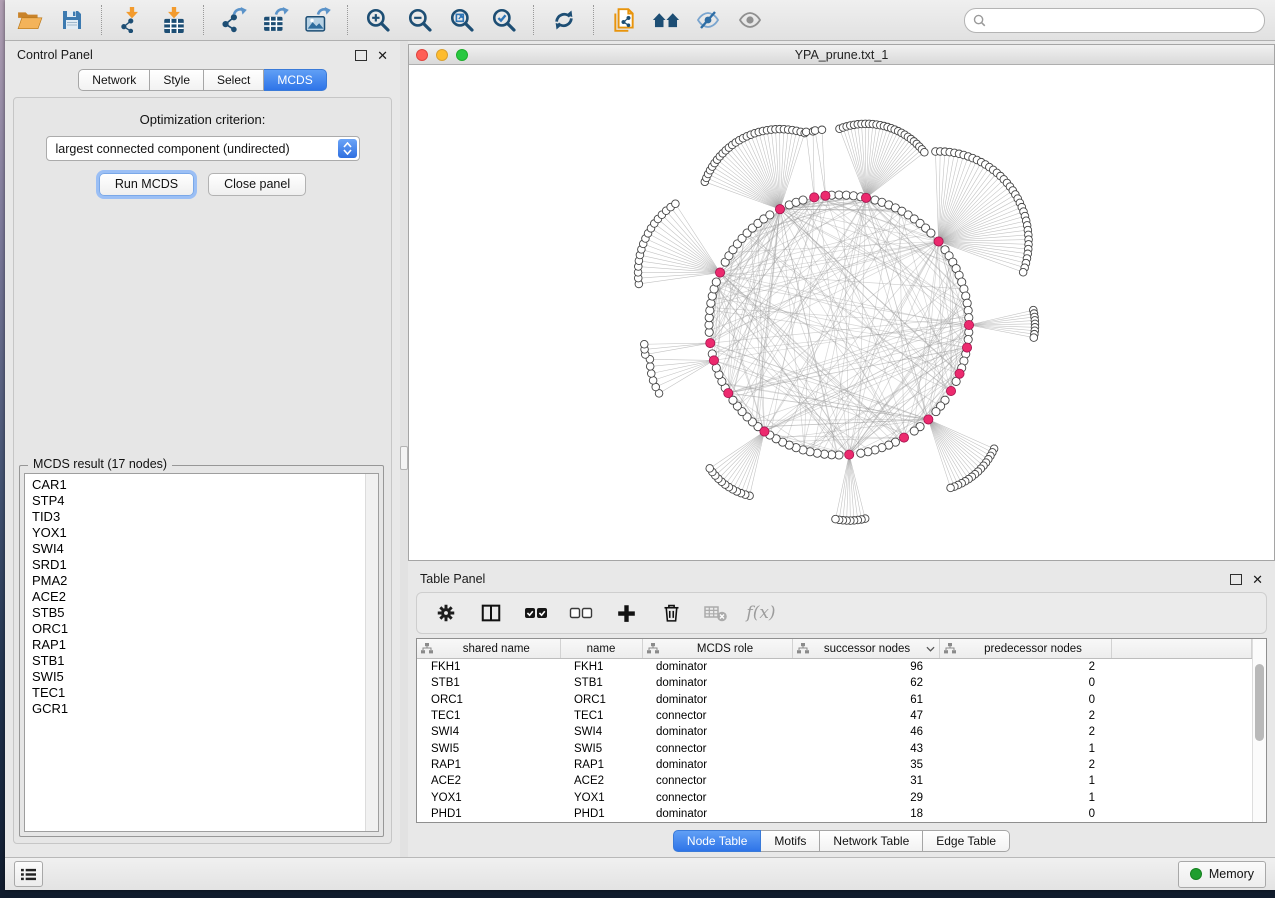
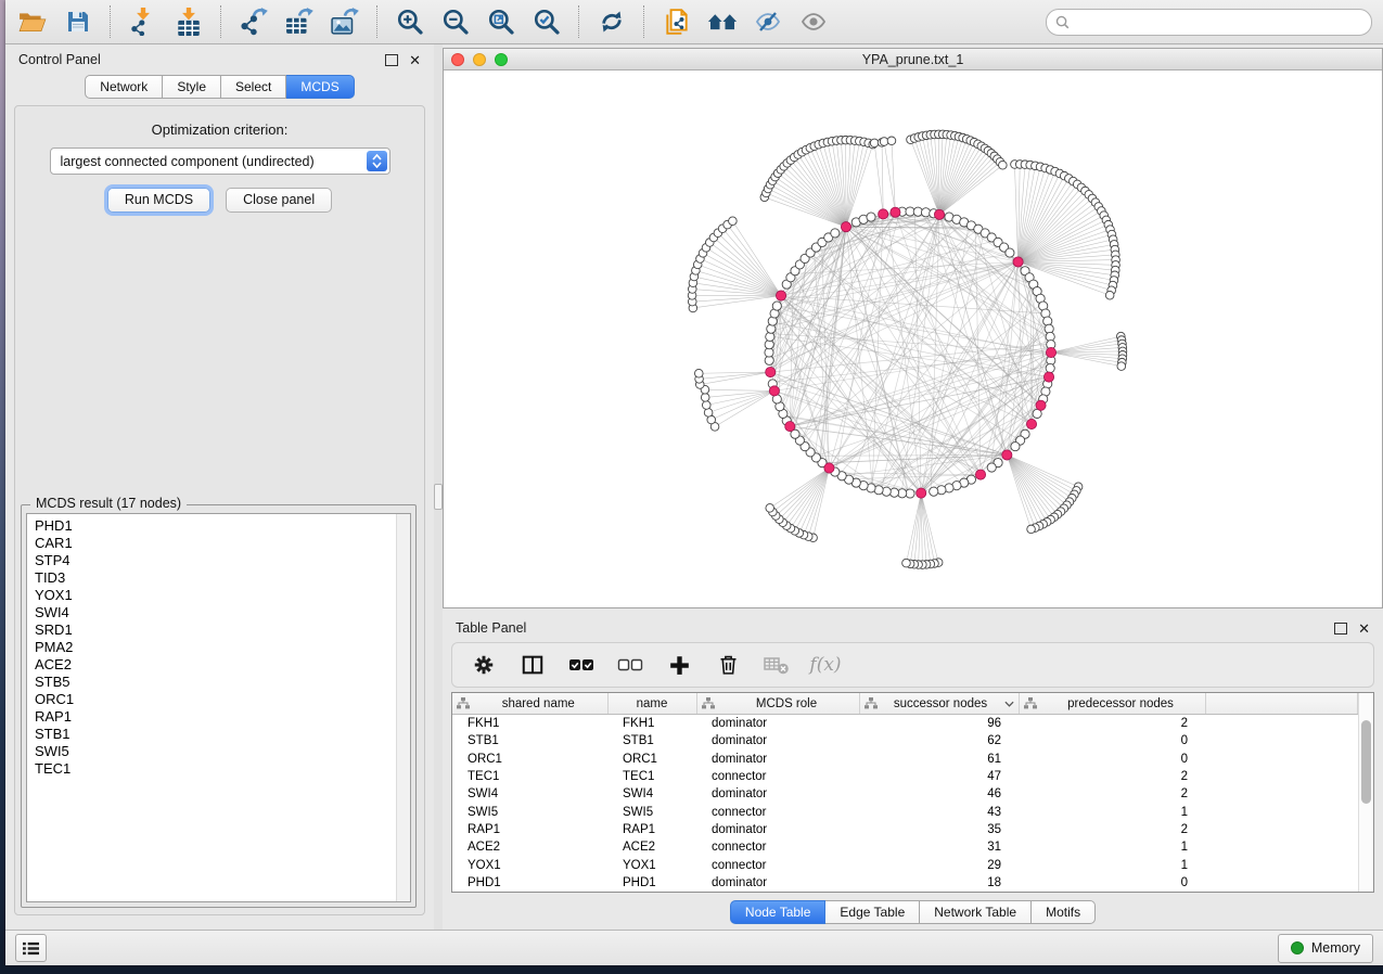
  Control Panel
  ✕
  Network
  Style
  Select
  MCDS
  Optimization criterion:
  largest connected component (undirected)
  Run MCDS
  Close panel
  MCDS result (17 nodes)
+ PHD1
  CAR1
  STP4
  TID3
  YOX1
  SWI4
  SRD1
  PMA2
  ACE2
  STB5
  ORC1
  RAP1
  STB1
  SWI5
  TEC1
- GCR1
  YPA_prune.txt_1
  Table Panel
  ✕
  f(x)
  shared name	name	MCDS role	successor nodes	predecessor nodes
  FKH1	FKH1	dominator	96	2
  STB1	STB1	dominator	62	0
  ORC1	ORC1	dominator	61	0
  TEC1	TEC1	connector	47	2
  SWI4	SWI4	dominator	46	2
  SWI5	SWI5	connector	43	1
  RAP1	RAP1	dominator	35	2
  ACE2	ACE2	connector	31	1
  YOX1	YOX1	connector	29	1
  PHD1	PHD1	dominator	18	0
  Node Table
- Motifs
+ Edge Table
  Network Table
- Edge Table
+ Motifs
  Memory
